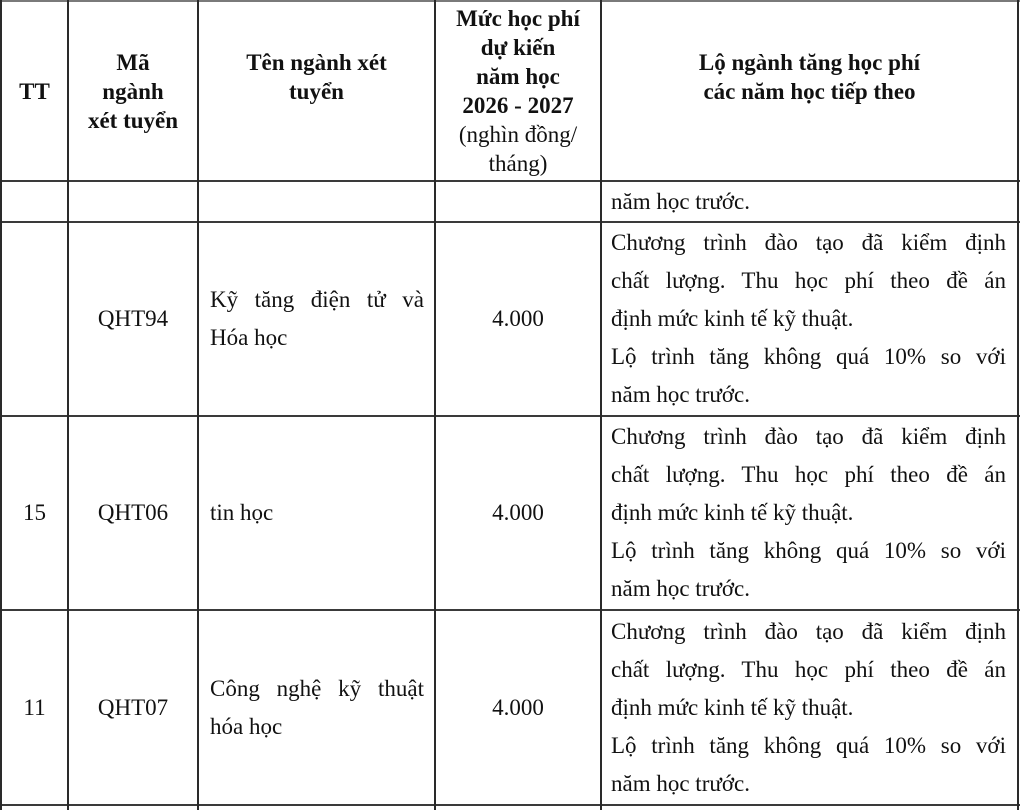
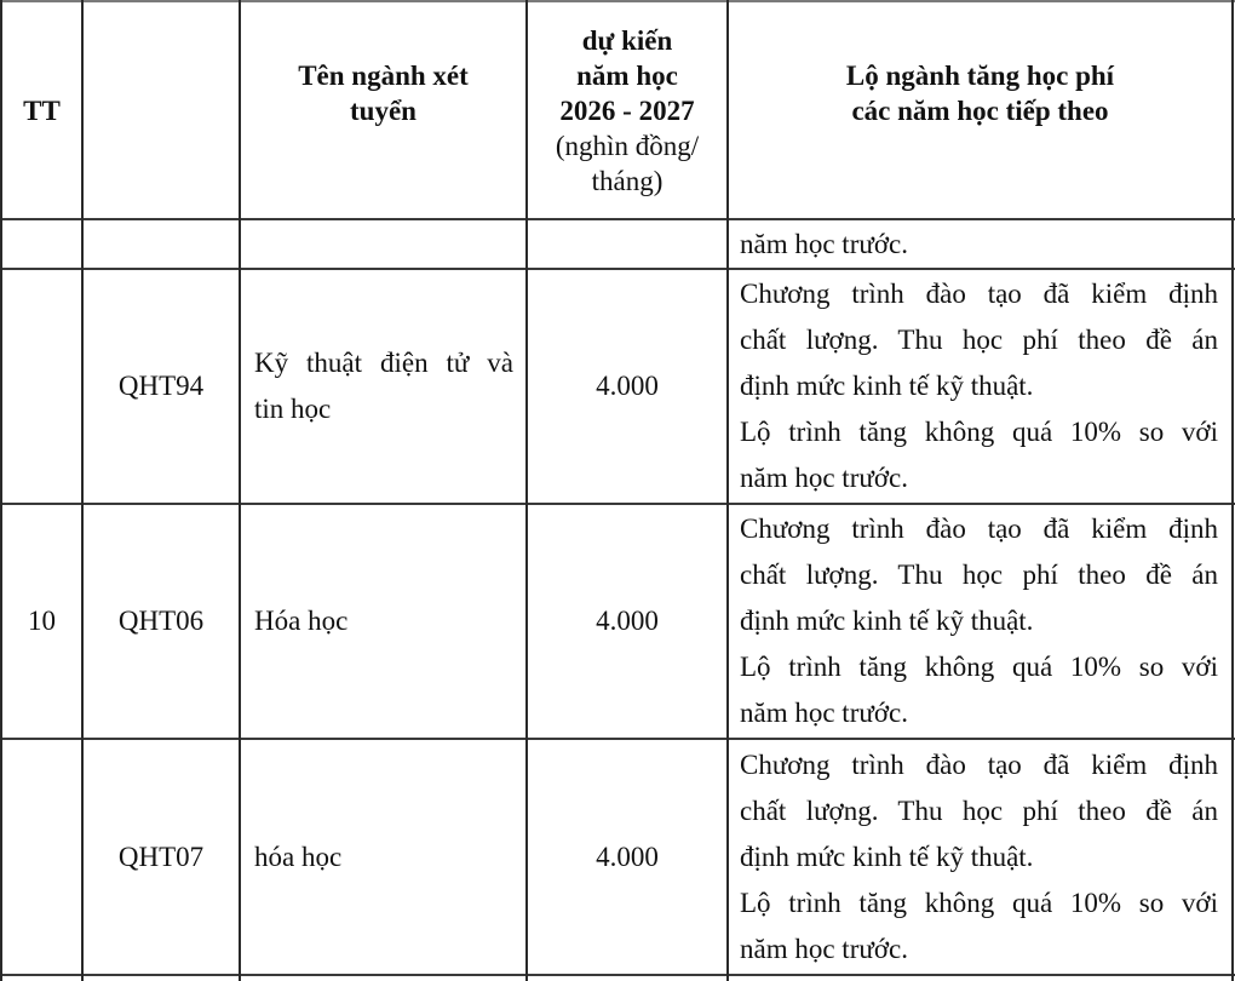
  TT
- Mã
- ngành
- xét tuyển
  Tên ngành xét
  tuyển
- Mức học phí
  dự kiến
  năm học
  2026 - 2027
  (nghìn đồng/
  tháng)
  Lộ ngành tăng học phí
  các năm học tiếp theo
  năm học trước.
  QHT94
- Kỹ tăng điện tử và
+ Kỹ thuật điện tử và
- Hóa học
+ tin học
  4.000
  Chương trình đào tạo đã kiểm định
  chất lượng. Thu học phí theo đề án
  định mức kinh tế kỹ thuật.
  Lộ trình tăng không quá 10% so với
  năm học trước.
- 15
+ 10
  QHT06
- tin học
+ Hóa học
  4.000
  Chương trình đào tạo đã kiểm định
  chất lượng. Thu học phí theo đề án
  định mức kinh tế kỹ thuật.
  Lộ trình tăng không quá 10% so với
  năm học trước.
- 11
  QHT07
- Công nghệ kỹ thuật
  hóa học
  4.000
  Chương trình đào tạo đã kiểm định
  chất lượng. Thu học phí theo đề án
  định mức kinh tế kỹ thuật.
  Lộ trình tăng không quá 10% so với
  năm học trước.
